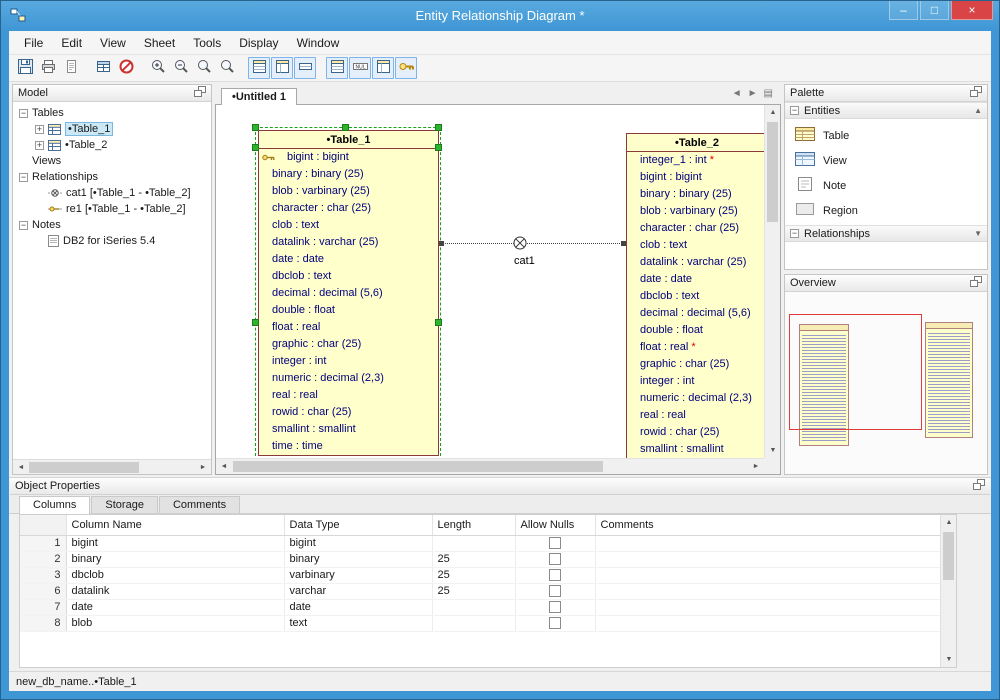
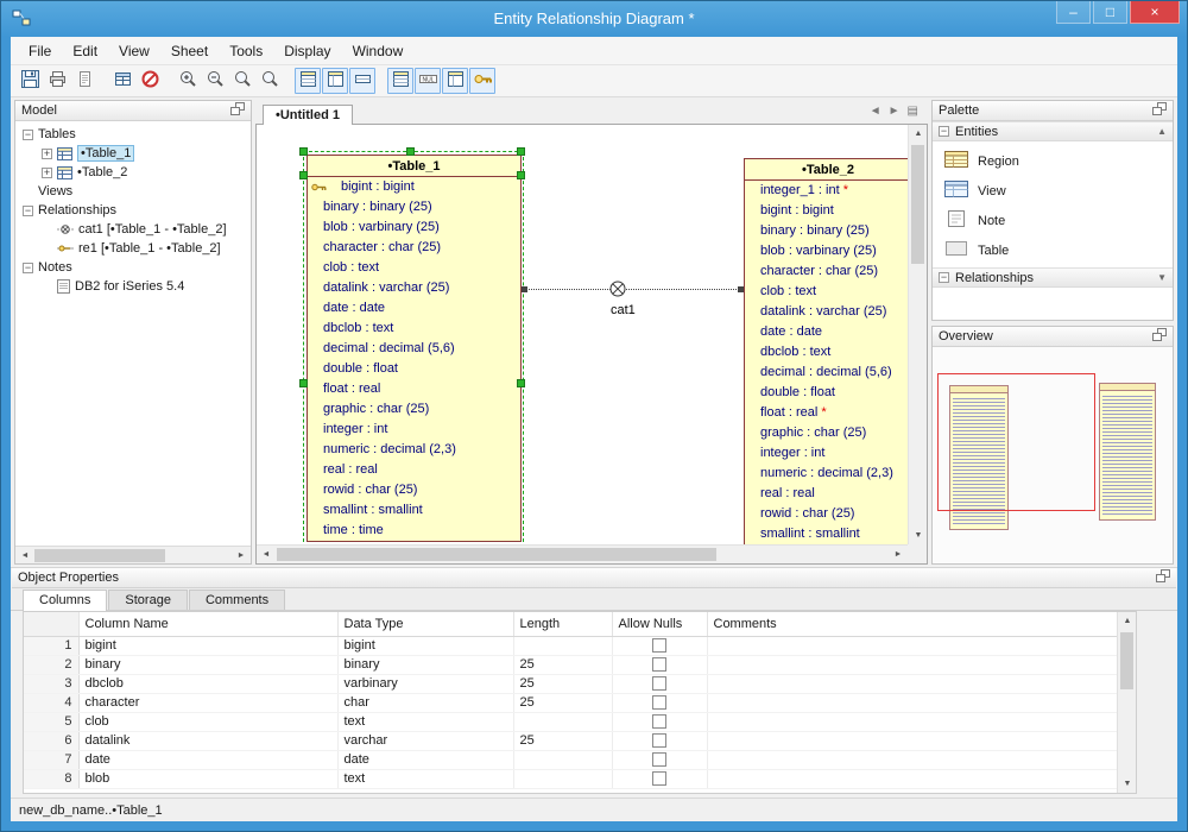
  Entity Relationship Diagram *
  –
  □
  ×
  File
  Edit
  View
  Sheet
  Tools
  Display
  Window
  Model
  −
  Tables
  +
  •Table_1
  +
  •Table_2
  Views
  −
  Relationships
  cat1 [•Table_1 - •Table_2]
  re1 [•Table_1 - •Table_2]
  −
  Notes
  DB2 for iSeries 5.4
  •Untitled 1
  ◄
  ►
  ▤
  •Table_1
  bigint : bigint
  binary : binary (25)
  blob : varbinary (25)
  character : char (25)
  clob : text
  datalink : varchar (25)
  date : date
  dbclob : text
  decimal : decimal (5,6)
  double : float
  float : real
  graphic : char (25)
  integer : int
  numeric : decimal (2,3)
  real : real
  rowid : char (25)
  smallint : smallint
  time : time
  •Table_2
  integer_1 : int *
  bigint : bigint
  binary : binary (25)
  blob : varbinary (25)
  character : char (25)
  clob : text
  datalink : varchar (25)
  date : date
  dbclob : text
  decimal : decimal (5,6)
  double : float
  float : real *
  graphic : char (25)
  integer : int
  numeric : decimal (2,3)
  real : real
  rowid : char (25)
  smallint : smallint
  cat1
  Palette
  −
  Entities
  ▲
- Table
+ Region
  View
  Note
- Region
+ Table
  −
  Relationships
  ▼
  Overview
  Object Properties
  Columns
  Storage
  Comments
  	Column Name	Data Type	Length	Allow Nulls	Comments
  1	bigint	bigint
  2	binary	binary	25
  3	dbclob	varbinary	25
+ 4	character	char	25
+ 5	clob	text
  6	datalink	varchar	25
  7	date	date
  8	blob	text
  new_db_name..•Table_1
